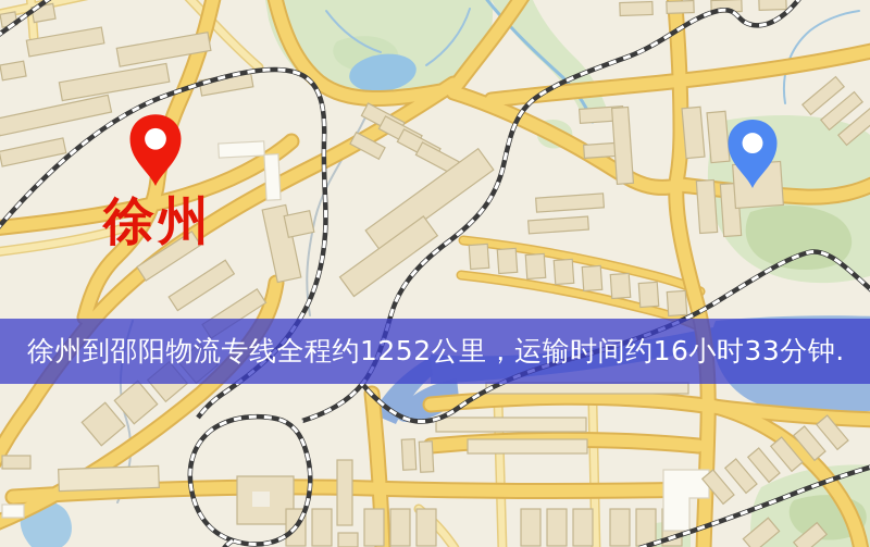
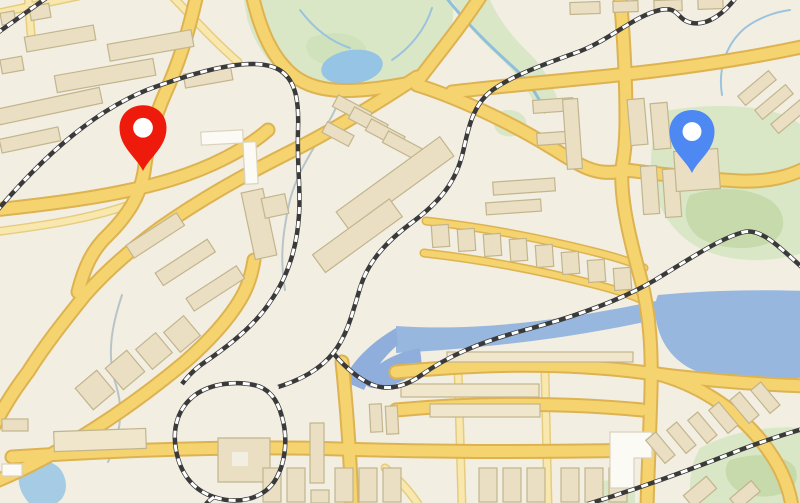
- 徐州
- 徐州到邵阳物流专线全程约1252公里，运输时间约16小时33分钟.
